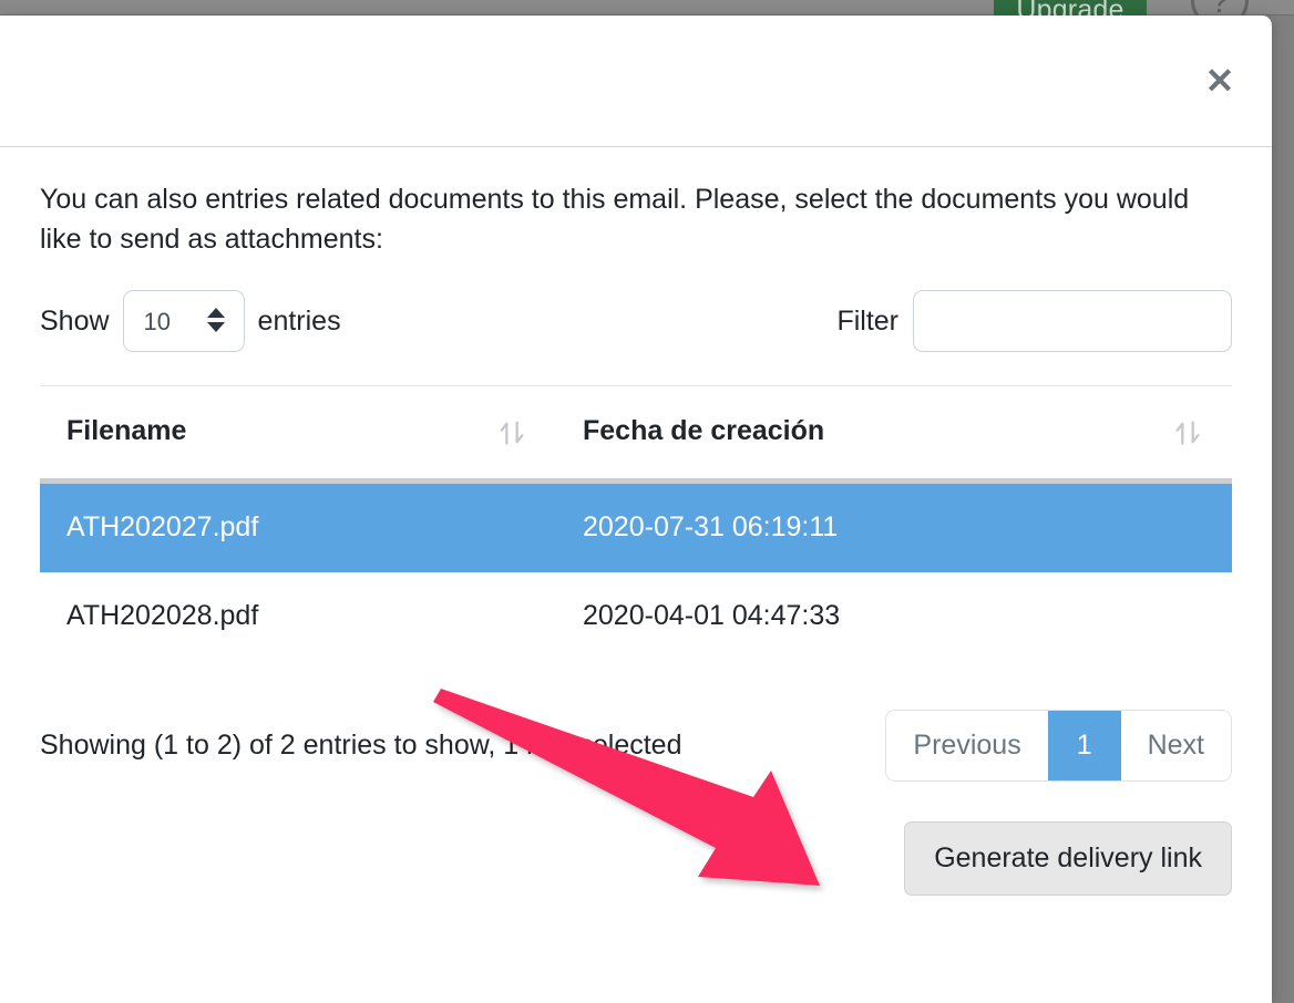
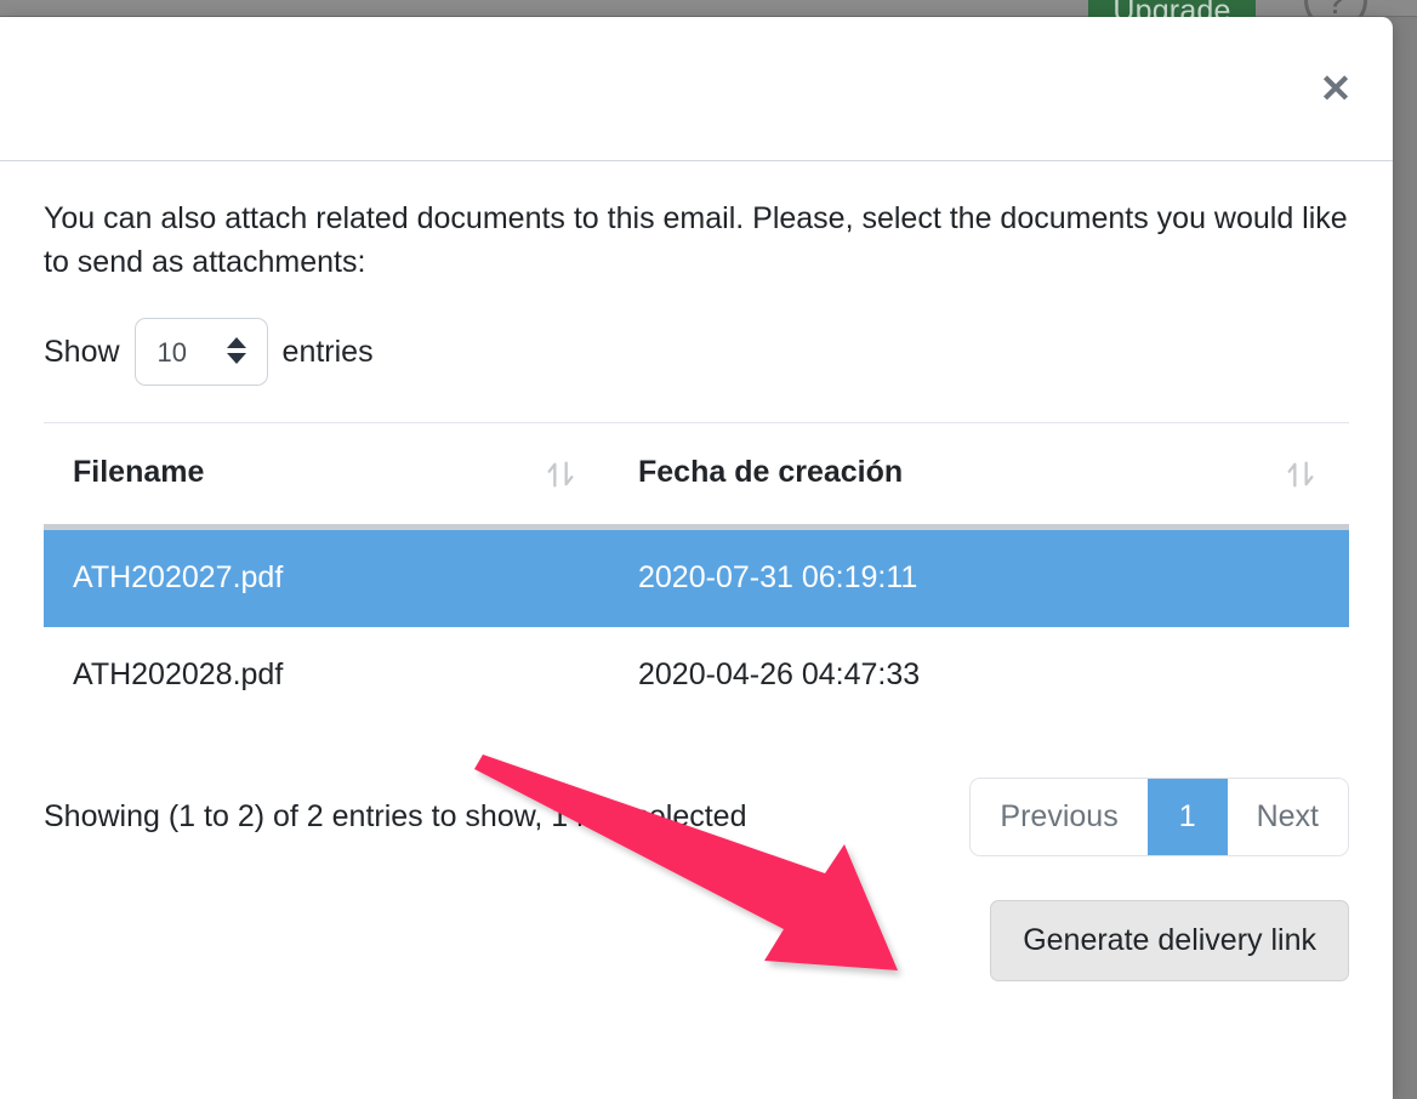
  Upgrade
  ?
  ✕
- You can also entries related documents to this email. Please, select the documents you would like to send as attachments:
+ You can also attach related documents to this email. Please, select the documents you would like to send as attachments:
  Show
  10
  entries
- Filter
  Filename	Fecha de creación
  ATH202027.pdf	2020-07-31 06:19:11
- ATH202028.pdf	2020-04-01 04:47:33
+ ATH202028.pdf	2020-04-26 04:47:33
  Showing (1 to 2) of 2 entries to show, 1lected
  Previous
  1
  Next
  Generate delivery link
